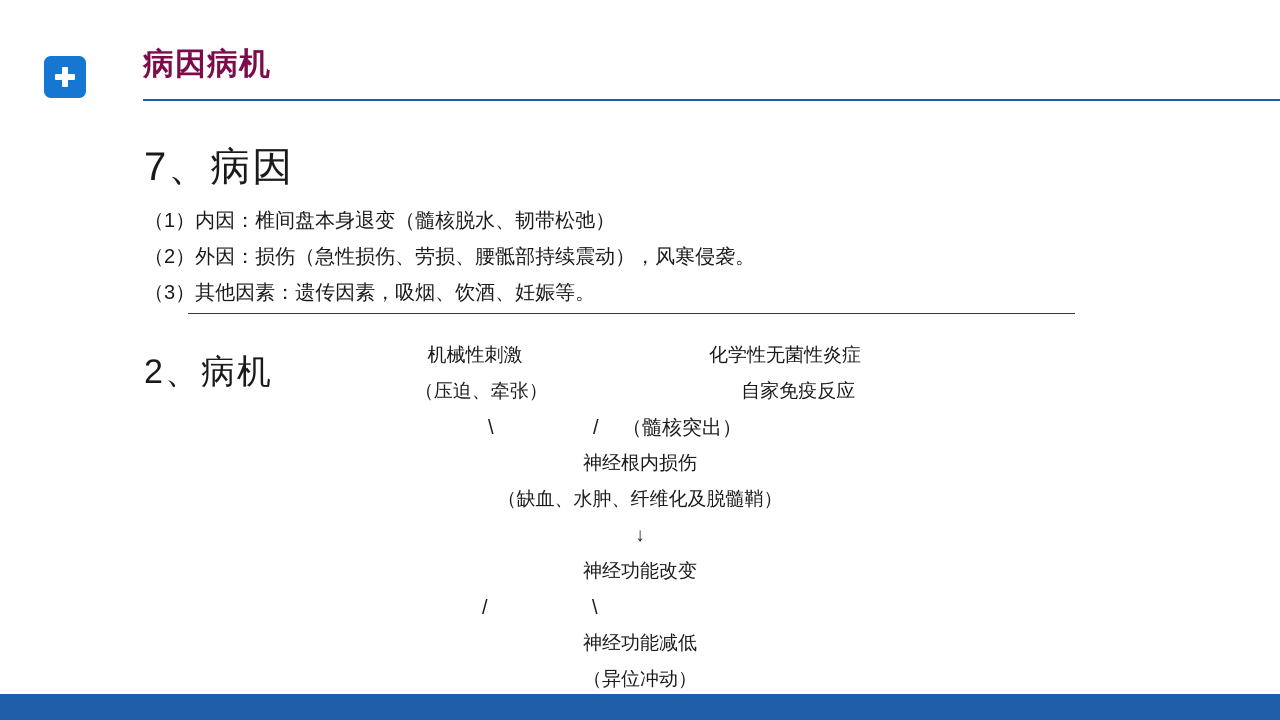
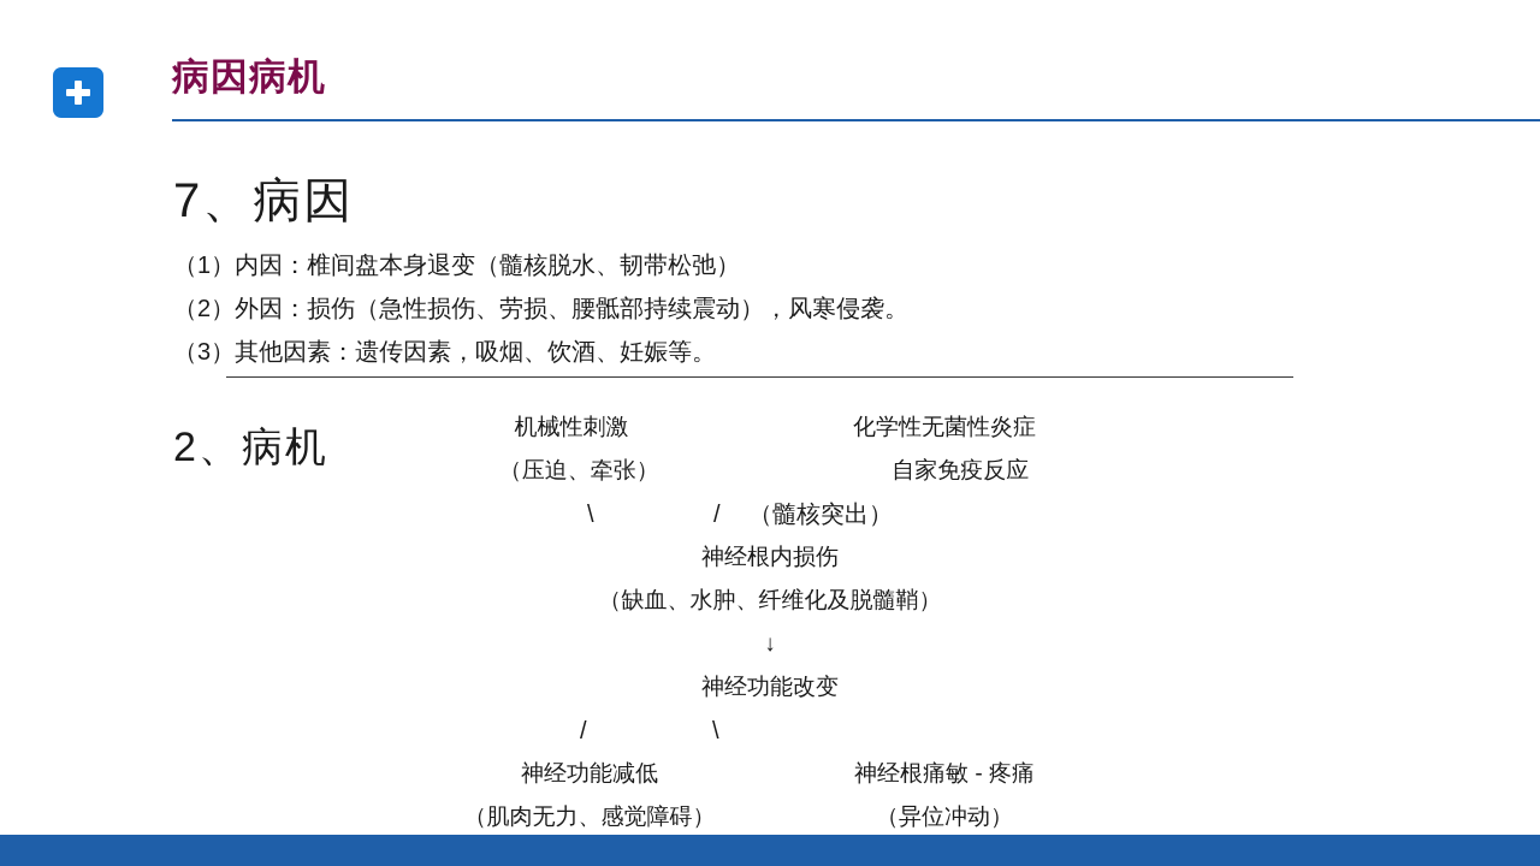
  病因病机
  7、病因
  （1）内因：椎间盘本身退变（髓核脱水、韧带松弛）
  （2）外因：损伤（急性损伤、劳损、腰骶部持续震动），风寒侵袭。
  （3）其他因素：遗传因素，吸烟、饮酒、妊娠等。
  2、病机
  机械性刺激
  化学性无菌性炎症
  （压迫、牵张）
  自家免疫反应
  \
  /
  （髓核突出）
  神经根内损伤
  （缺血、水肿、纤维化及脱髓鞘）
  ↓
  神经功能改变
  /
  \
  神经功能减低
+ 神经根痛敏 - 疼痛
+ （肌肉无力、感觉障碍）
  （异位冲动）
